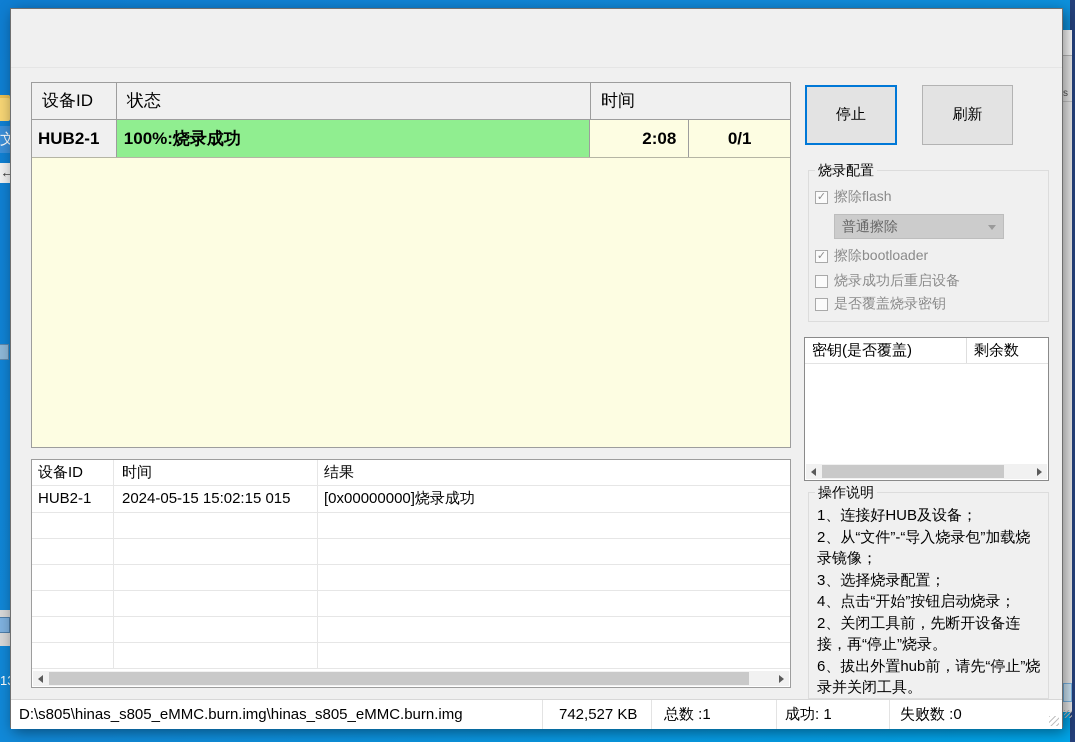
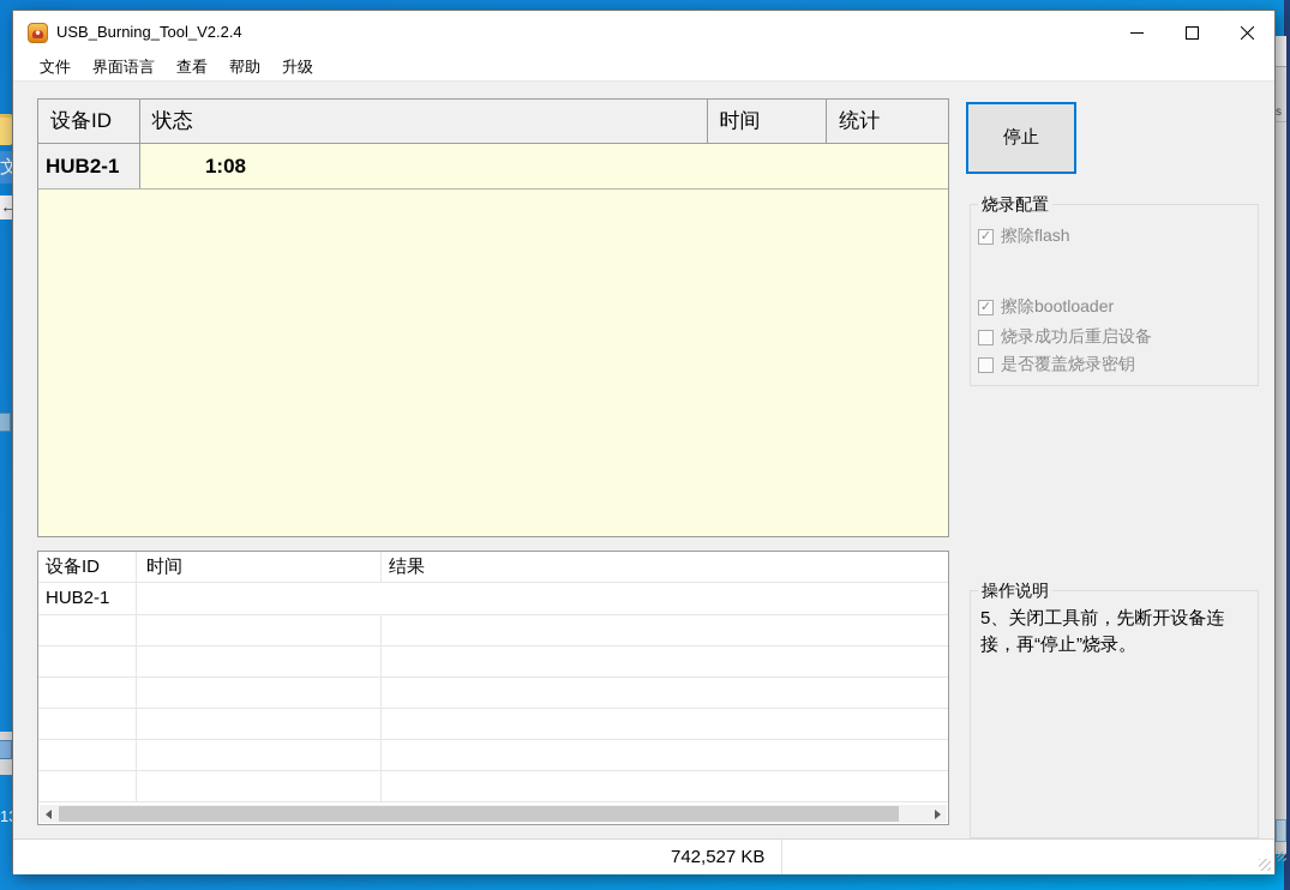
  文
  ←
  s
+ USB_Burning_Tool_V2.2.4
+ 文件
+ 界面语言
+ 查看
+ 帮助
+ 升级
  设备ID
  状态
  时间
+ 统计
  HUB2-1
- 100%:烧录成功
- 2:08
+ 1:08
- 0/1
  停止
- 刷新
  烧录配置
  ✓
  擦除flash
- 普通擦除
  ✓
  擦除bootloader
  烧录成功后重启设备
  是否覆盖烧录密钥
- 密钥(是否覆盖)
- 剩余数
  操作说明
- 1、连接好HUB及设备；
- 2、从“文件”-“导入烧录包”加载烧录镜像；
- 3、选择烧录配置；
- 4、点击“开始”按钮启动烧录；
- 2、关闭工具前，先断开设备连接，再“停止”烧录。
+ 5、关闭工具前，先断开设备连接，再“停止”烧录。
- 6、拔出外置hub前，请先“停止”烧录并关闭工具。
  设备ID
  时间
  结果
  HUB2-1
- 2024-05-15 15:02:15 015
- [0x00000000]烧录成功
- D:\s805\hinas_s805_eMMC.burn.img\hinas_s805_eMMC.burn.img
  742,527 KB
- 总数 :1
- 成功: 1
- 失败数 :0
